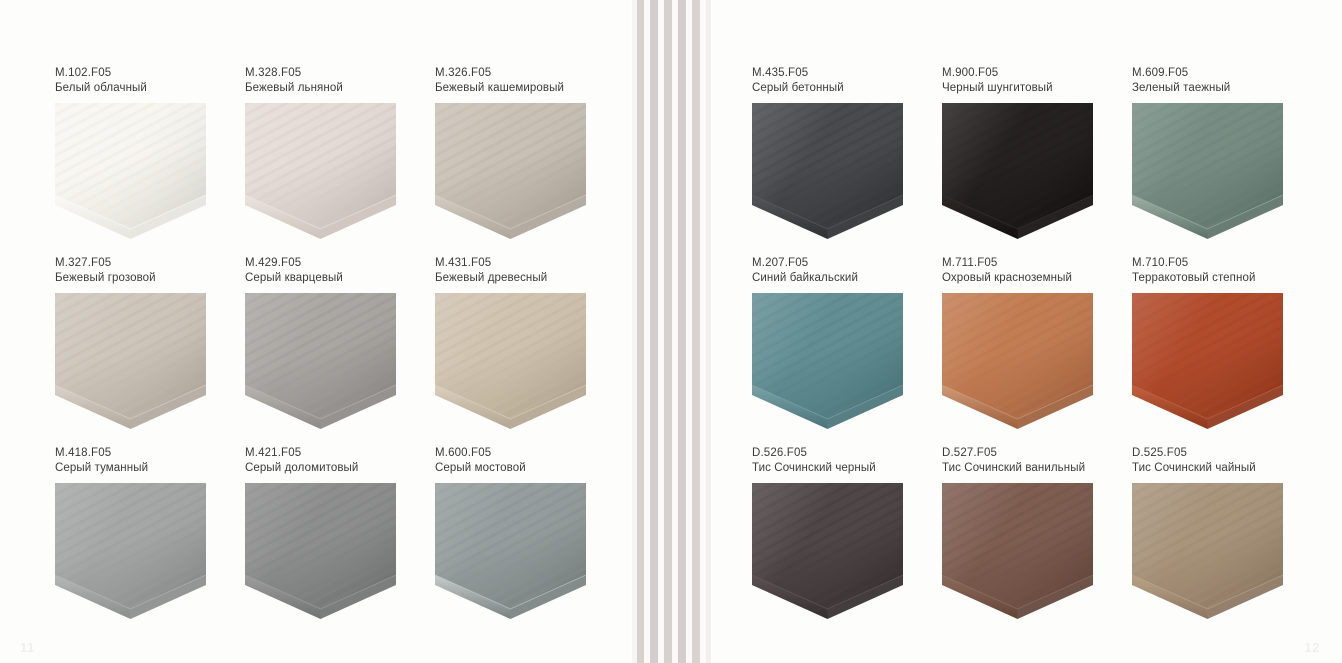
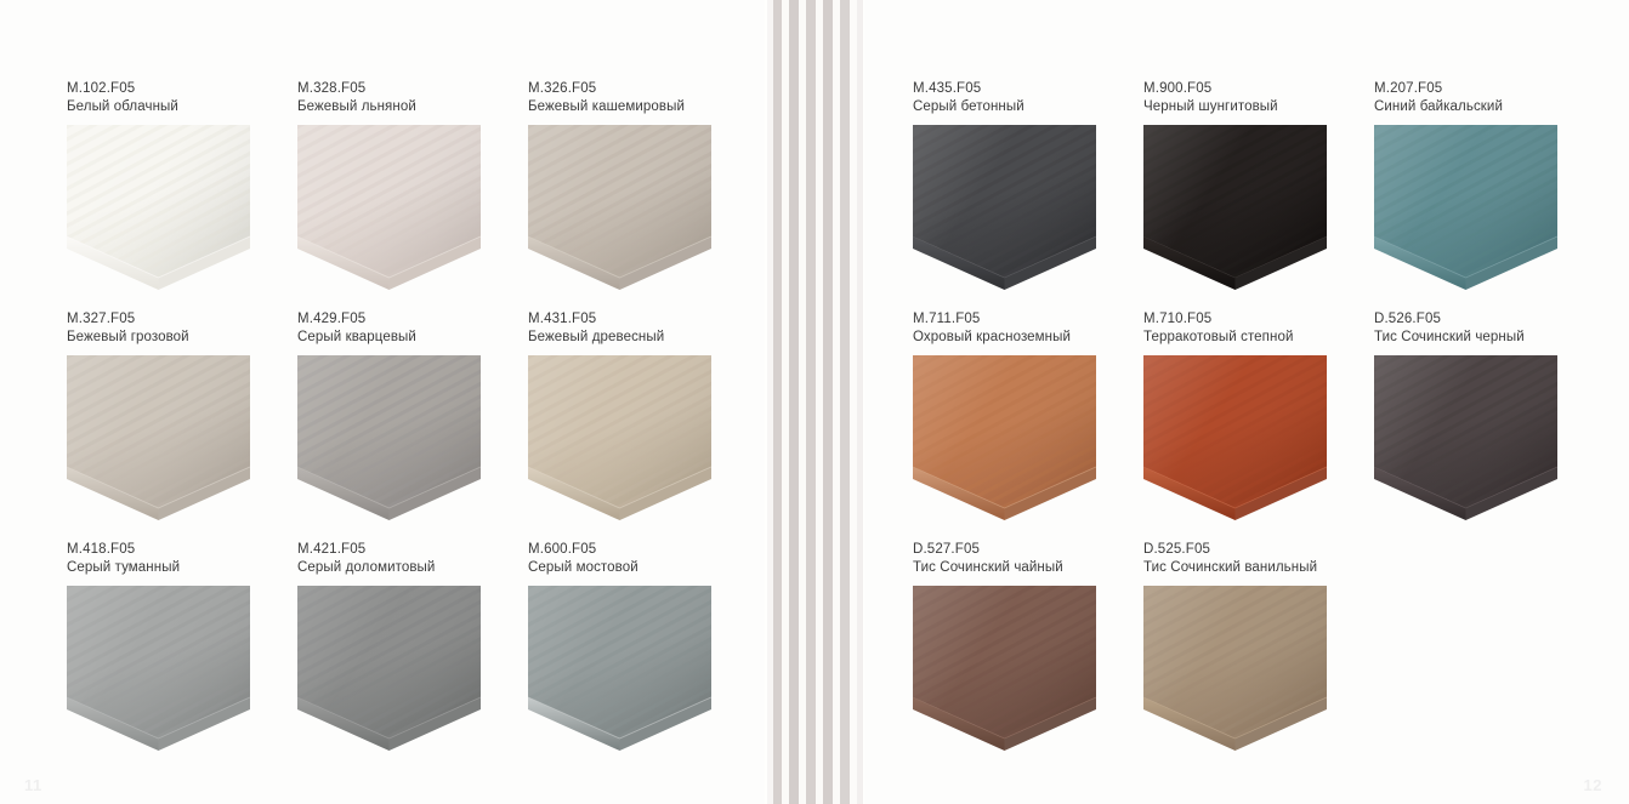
  M.102.F05
  Белый облачный
  M.328.F05
  Бежевый льняной
  M.326.F05
  Бежевый кашемировый
  M.327.F05
  Бежевый грозовой
  M.429.F05
  Серый кварцевый
  M.431.F05
  Бежевый древесный
  M.418.F05
  Серый туманный
  M.421.F05
  Серый доломитовый
  M.600.F05
  Серый мостовой
  M.435.F05
  Серый бетонный
  M.900.F05
  Черный шунгитовый
- M.609.F05
- Зеленый таежный
  M.207.F05
  Синий байкальский
  M.711.F05
  Охровый красноземный
  M.710.F05
  Терракотовый степной
  D.526.F05
  Тис Сочинский черный
  D.527.F05
- Тис Сочинский ванильный
+ Тис Сочинский чайный
  D.525.F05
- Тис Сочинский чайный
+ Тис Сочинский ванильный
